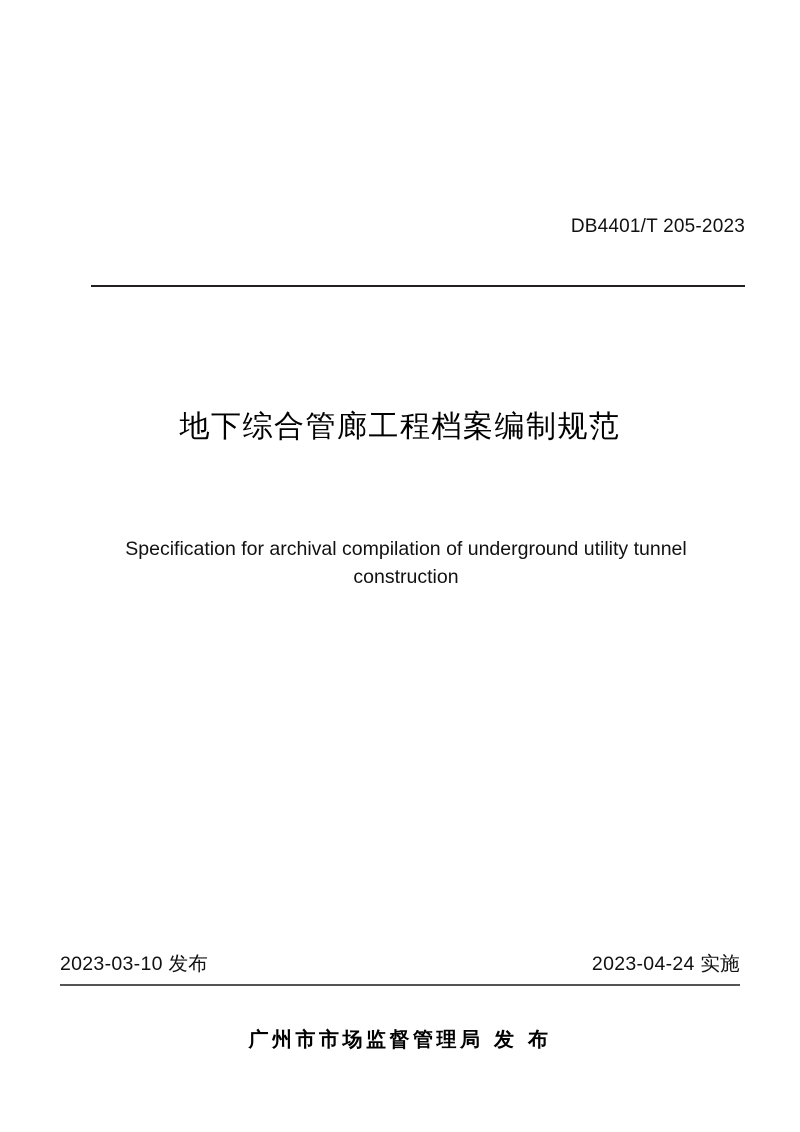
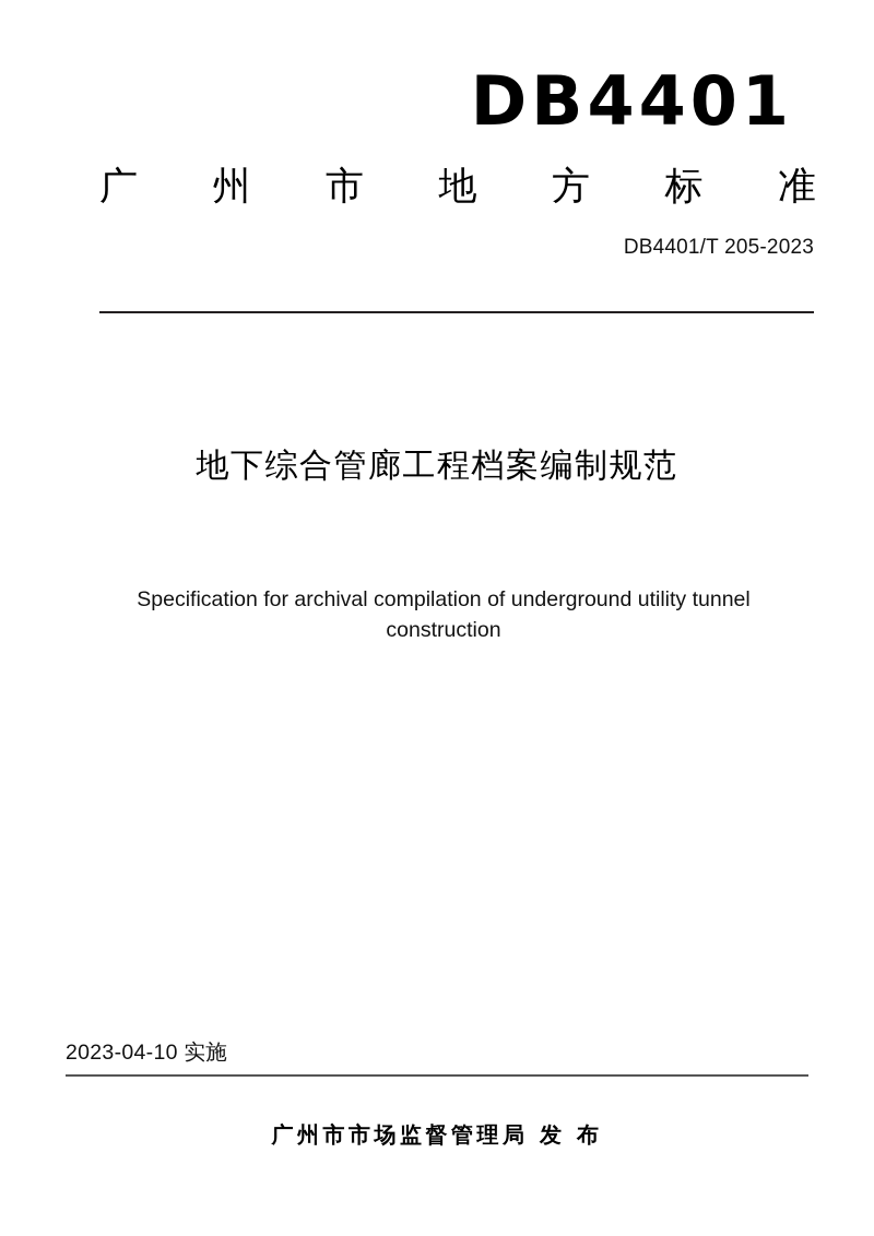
+ DB4401
+ 广
+ 州
+ 市
+ 地
+ 方
+ 标
+ 准
  DB4401/T 205-2023
  地下综合管廊工程档案编制规范
  Specification for archival compilation of underground utility tunnel construction
- 2023-03-10 发布
- 2023-04-24 实施
+ 2023-04-10 实施
  广州市市场监督管理局 发 布
